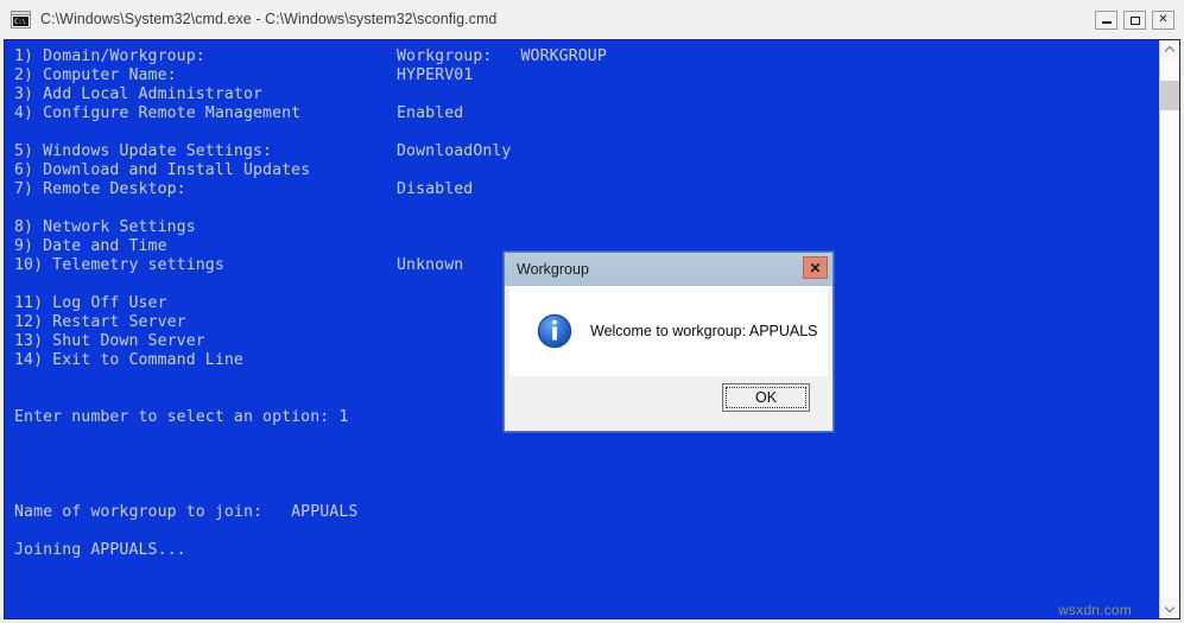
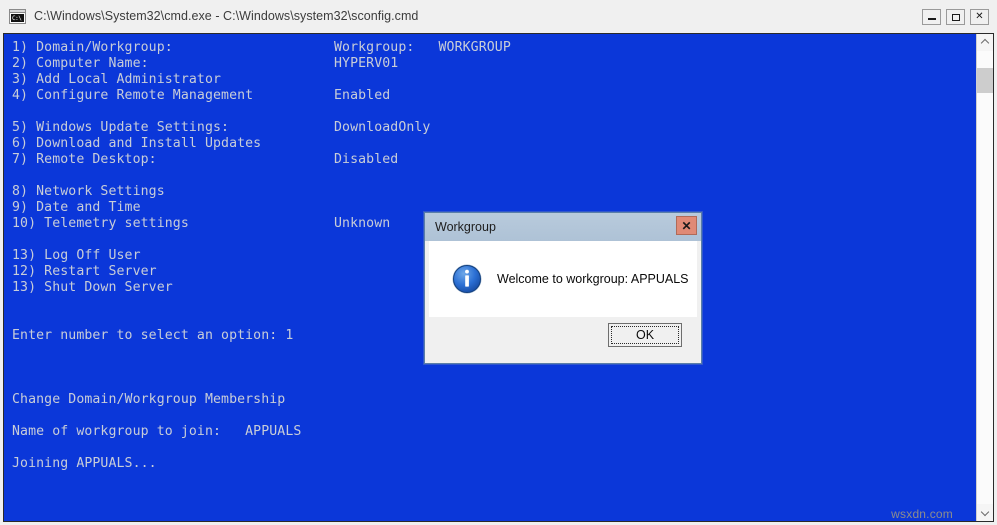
  C:\Windows\System32\cmd.exe - C:\Windows\system32\sconfig.cmd
  ✕
  1) Domain/Workgroup:
  Workgroup: WORKGROUP
  2) Computer Name:
  HYPERV01
  3) Add Local Administrator
  4) Configure Remote Management
  Enabled
  5) Windows Update Settings:
  DownloadOnly
  6) Download and Install Updates
  7) Remote Desktop:
  Disabled
  8) Network Settings
  9) Date and Time
  10) Telemetry settings
  Unknown
- 11) Log Off User
+ 13) Log Off User
  12) Restart Server
  13) Shut Down Server
- 14) Exit to Command Line
  Enter number to select an option: 1
+ Change Domain/Workgroup Membership
  Name of workgroup to join: APPUALS
  Joining APPUALS...
  wsxdn.com
  Workgroup
  ✕
  Welcome to workgroup: APPUALS
  OK
